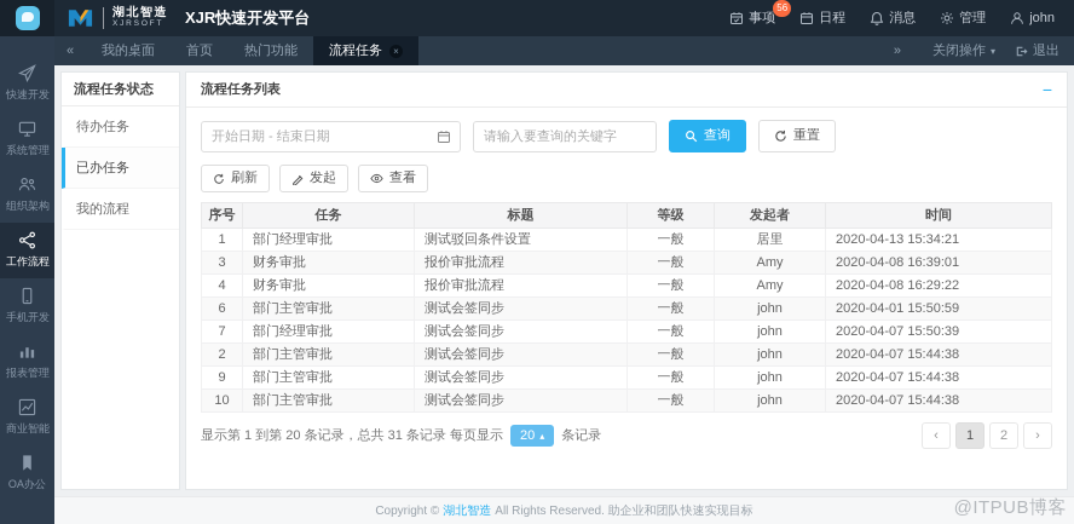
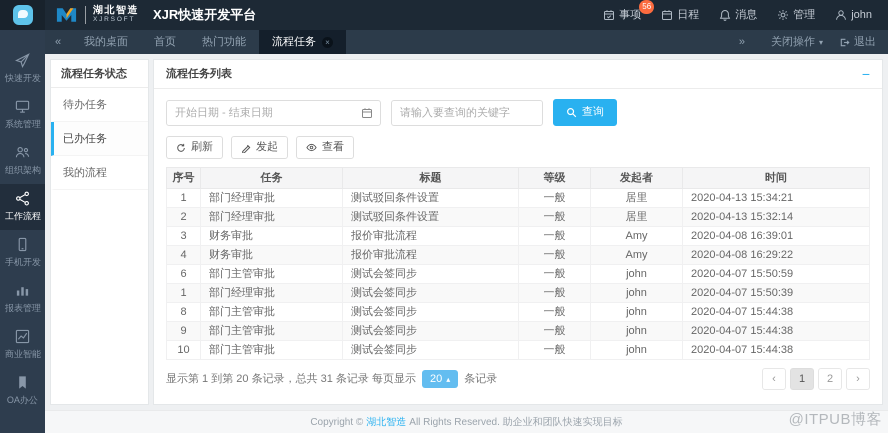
  湖北智造
  XJR快速开发平台
  事项
  56
  日程
  消息
  管理
  john
  «
  我的桌面
  首页
  热门功能
  流程任务
  ×
  »
  关闭操作
  ▾
  退出
  快速开发
  系统管理
  组织架构
  工作流程
  手机开发
  报表管理
  商业智能
  OA办公
  流程任务状态
  待办任务
  已办任务
  我的流程
  流程任务列表
  −
  开始日期 - 结束日期
  请输入要查询的关键字
  查询
- 重置
  刷新
  发起
  查看
  序号	任务	标题	等级	发起者	时间
  1	部门经理审批	测试驳回条件设置	一般	居里	2020-04-13 15:34:21
+ 2	部门经理审批	测试驳回条件设置	一般	居里	2020-04-13 15:32:14
  3	财务审批	报价审批流程	一般	Amy	2020-04-08 16:39:01
  4	财务审批	报价审批流程	一般	Amy	2020-04-08 16:29:22
- 6	部门主管审批	测试会签同步	一般	john	2020-04-01 15:50:59
+ 6	部门主管审批	测试会签同步	一般	john	2020-04-07 15:50:59
- 7	部门经理审批	测试会签同步	一般	john	2020-04-07 15:50:39
+ 1	部门经理审批	测试会签同步	一般	john	2020-04-07 15:50:39
- 2	部门主管审批	测试会签同步	一般	john	2020-04-07 15:44:38
+ 8	部门主管审批	测试会签同步	一般	john	2020-04-07 15:44:38
  9	部门主管审批	测试会签同步	一般	john	2020-04-07 15:44:38
  10	部门主管审批	测试会签同步	一般	john	2020-04-07 15:44:38
  显示第 1 到第 20 条记录，总共 31 条记录 每页显示
  20
  ▴
  条记录
  ‹
  1
  2
  ›
  Copyright ©
  湖北智造
  All Rights Reserved. 助企业和团队快速实现目标
  @ITPUB博客
